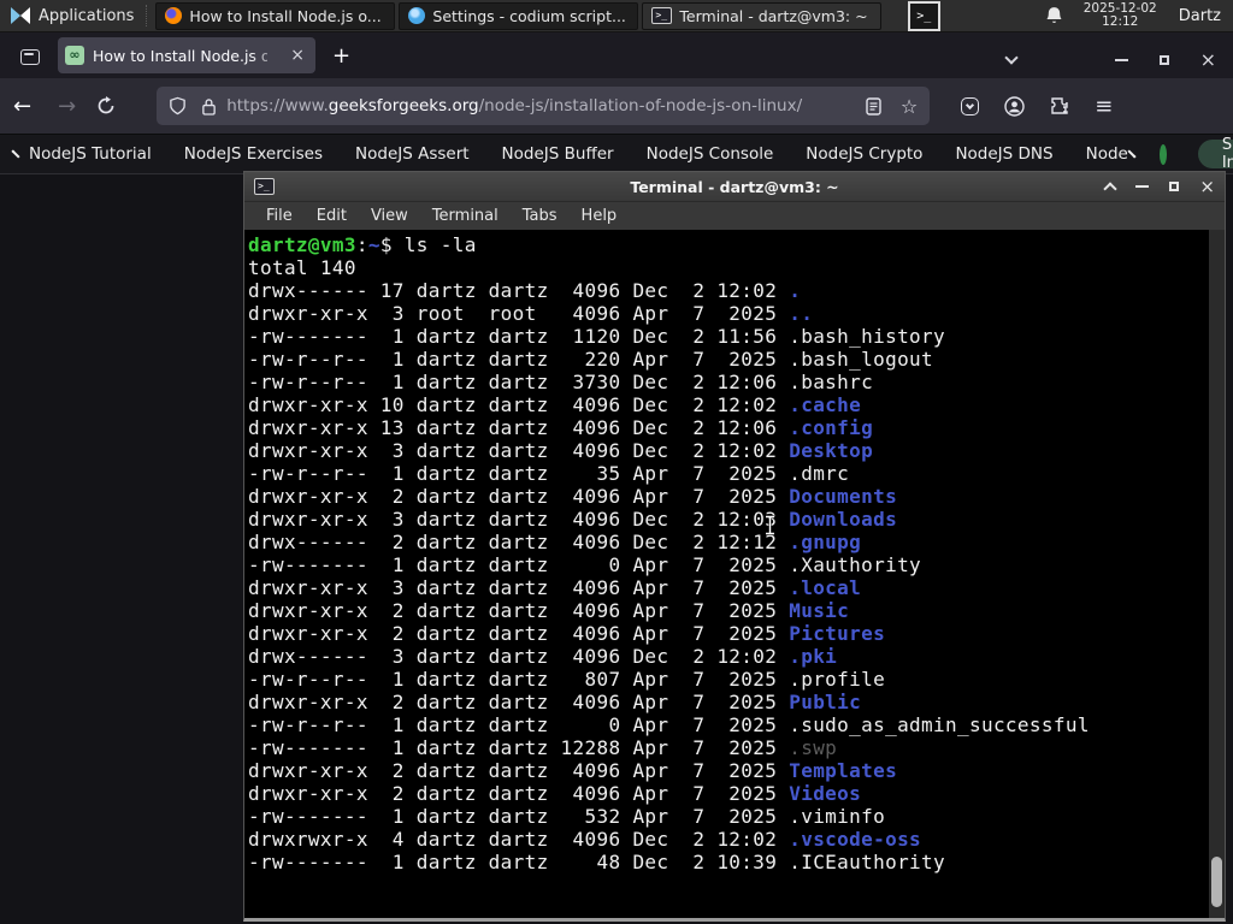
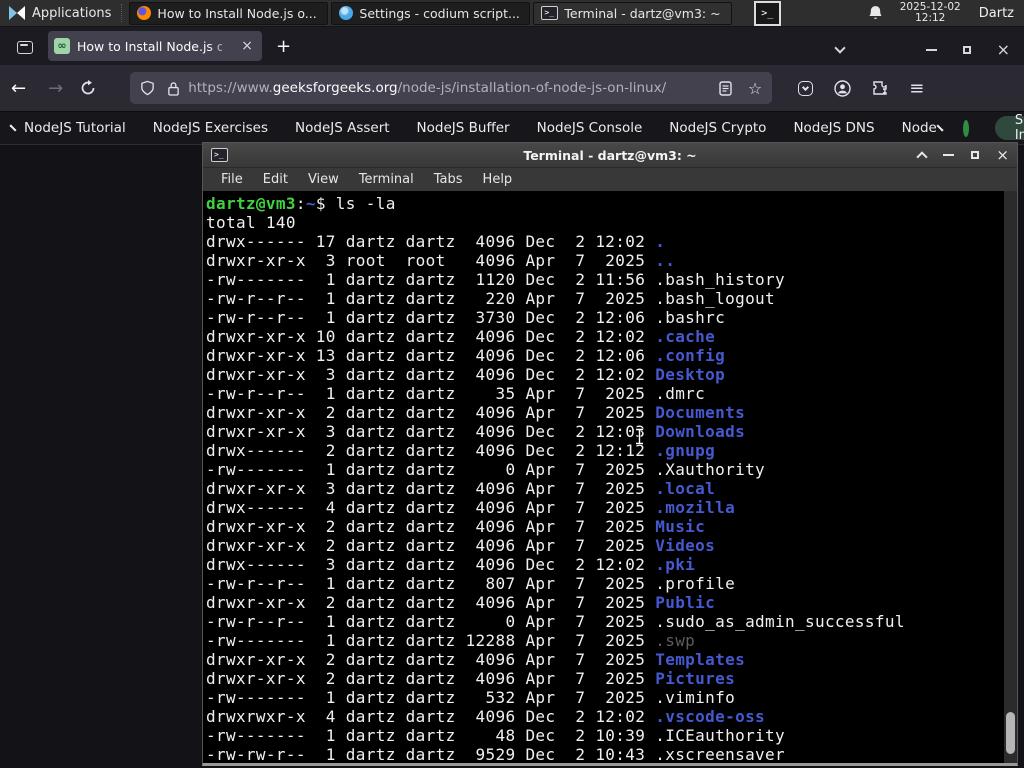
  Applications
  How to Install Node.js o...
  Settings - codium script...
  >_
  Terminal - dartz@vm3: ~
  >_
  2025-12-02
  12:12
  Dartz
  ∞
  How to Install Node.j
  ×
  +
  ×
  ←
  →
  https://www.geeksforgeeks.org/node-js/installation-of-node-js-on-linux/
  ☆
  ≡
  NodeJS Tutorial
  NodeJS Exercises
  NodeJS Assert
  NodeJS Buffer
  NodeJS Console
  NodeJS Crypto
  NodeJS DNS
  Node
  >_
  Terminal - dartz@vm3: ~
  ×
  File
  Edit
  View
  Terminal
  Tabs
  Help
  dartz@vm3:~$ ls -la
  total 140
  drwx------ 17 dartz dartz 4096 Dec 2 12:02 .
  drwxr-xr-x 3 root root 4096 Apr 7 2025 ..
  -rw------- 1 dartz dartz 1120 Dec 2 11:56 .bash_history
  -rw-r--r-- 1 dartz dartz 220 Apr 7 2025 .bash_logout
  -rw-r--r-- 1 dartz dartz 3730 Dec 2 12:06 .bashrc
  drwxr-xr-x 10 dartz dartz 4096 Dec 2 12:02 .cache
  drwxr-xr-x 13 dartz dartz 4096 Dec 2 12:06 .config
  drwxr-xr-x 3 dartz dartz 4096 Dec 2 12:02 Desktop
  -rw-r--r-- 1 dartz dartz 35 Apr 7 2025 .dmrc
  drwxr-xr-x 2 dartz dartz 4096 Apr 7 2025 Documents
  drwxr-xr-x 3 dartz dartz 4096 Dec 2 12:03 Downloads
  drwx------ 2 dartz dartz 4096 Dec 2 12:12 .gnupg
  -rw------- 1 dartz dartz 0 Apr 7 2025 .Xauthority
  drwxr-xr-x 3 dartz dartz 4096 Apr 7 2025 .local
+ drwx------ 4 dartz dartz 4096 Apr 7 2025 .mozilla
  drwxr-xr-x 2 dartz dartz 4096 Apr 7 2025 Music
- drwxr-xr-x 2 dartz dartz 4096 Apr 7 2025 Pictures
+ drwxr-xr-x 2 dartz dartz 4096 Apr 7 2025 Videos
  drwx------ 3 dartz dartz 4096 Dec 2 12:02 .pki
  -rw-r--r-- 1 dartz dartz 807 Apr 7 2025 .profile
  drwxr-xr-x 2 dartz dartz 4096 Apr 7 2025 Public
  -rw-r--r-- 1 dartz dartz 0 Apr 7 2025 .sudo_as_admin_successful
  -rw------- 1 dartz dartz 12288 Apr 7 2025 .swp
  drwxr-xr-x 2 dartz dartz 4096 Apr 7 2025 Templates
- drwxr-xr-x 2 dartz dartz 4096 Apr 7 2025 Videos
+ drwxr-xr-x 2 dartz dartz 4096 Apr 7 2025 Pictures
  -rw------- 1 dartz dartz 532 Apr 7 2025 .viminfo
  drwxrwxr-x 4 dartz dartz 4096 Dec 2 12:02 .vscode-oss
  -rw------- 1 dartz dartz 48 Dec 2 10:39 .ICEauthority
+ -rw-rw-r-- 1 dartz dartz 9529 Dec 2 10:43 .xscreensaver
